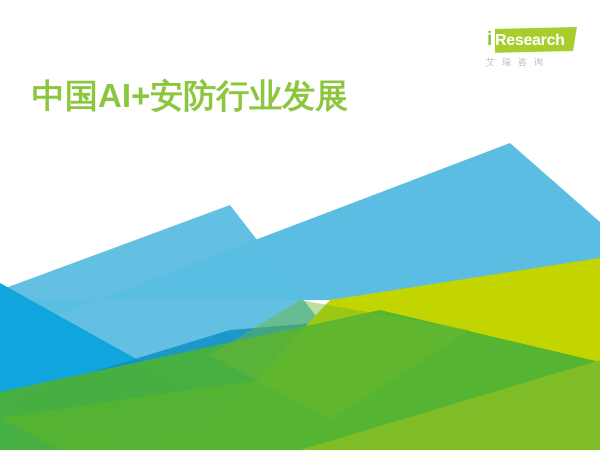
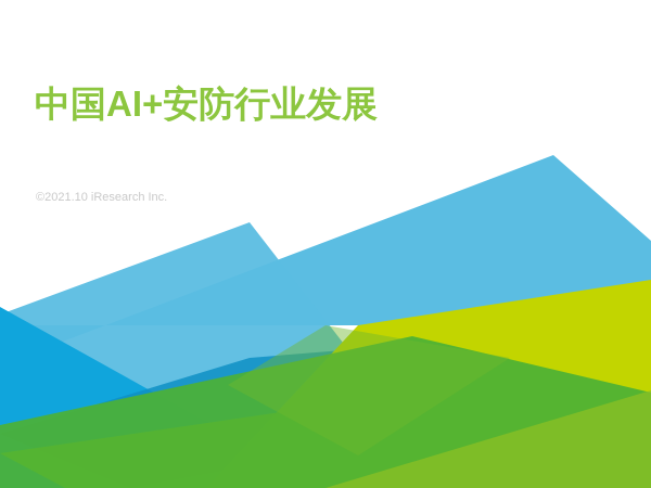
- i
- Research
- 艾瑞咨询
  中国AI+安防行业发展
+ ©2021.10 iResearch Inc.
